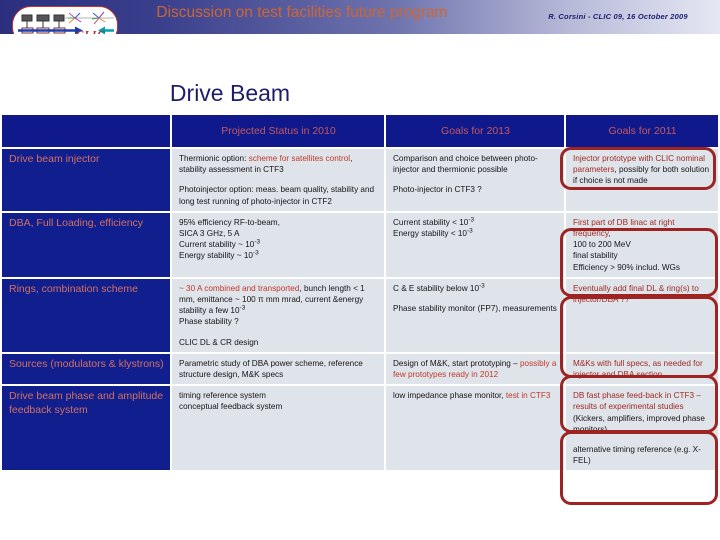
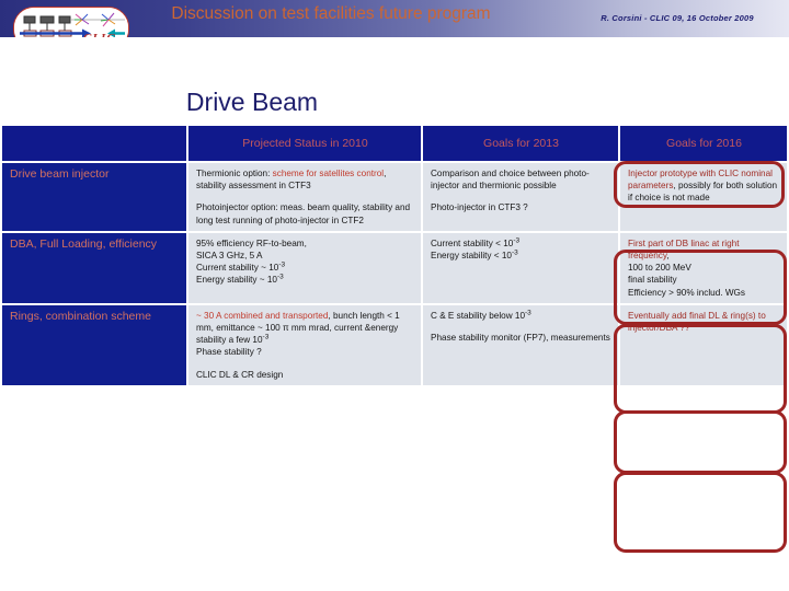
  Discussion on test facilities future program
  R. Corsini - CLIC 09, 16 October 2009
  Drive Beam
- 	Projected Status in 2010	Goals for 2013	Goals for 2011
+ 	Projected Status in 2010	Goals for 2013	Goals for 2016
  Drive beam injector	Thermionic option: scheme for satellites control, stability assessment in CTF3 Photoinjector option: meas. beam quality, stability and long test running of photo-injector in CTF2	Comparison and choice between photo-injector and thermionic possible Photo-injector in CTF3 ?	Injector prototype with CLIC nominal parameters, possibly for both solution if choice is not made
  DBA, Full Loading, efficiency	95% efficiency RF-to-beam, SICA 3 GHz, 5 A Current stability ~ 10 Energy stability ~ 10	Current stability < 10 Energy stability < 10	First part of DB linac at right frequency, 100 to 200 MeV final stability Efficiency > 90% includ. WGs
  Rings, combination scheme	~ 30 A combined and transported, bunch length < 1 mm, emittance ~ 100 π mm mrad, current &energy stability a few 10 Phase stability ? CLIC DL & CR design	C & E stability below 10 Phase stability monitor (FP7), measurements	Eventually add final DL & ring(s) to injector/DBA ??
- Sources (modulators & klystrons)	Parametric study of DBA power scheme, reference structure design, M&K specs	Design of M&K, start prototyping – possibly a few prototypes ready in 2012	M&Ks with full specs, as needed for injector and DBA section.
- Drive beam phase and amplitude feedback system	timing reference system conceptual feedback system	low impedance phase monitor, test in CTF3	DB fast phase feed-back in CTF3 – results of experimental studies (Kickers, amplifiers, improved phase monitors) alternative timing reference (e.g. X-FEL)
